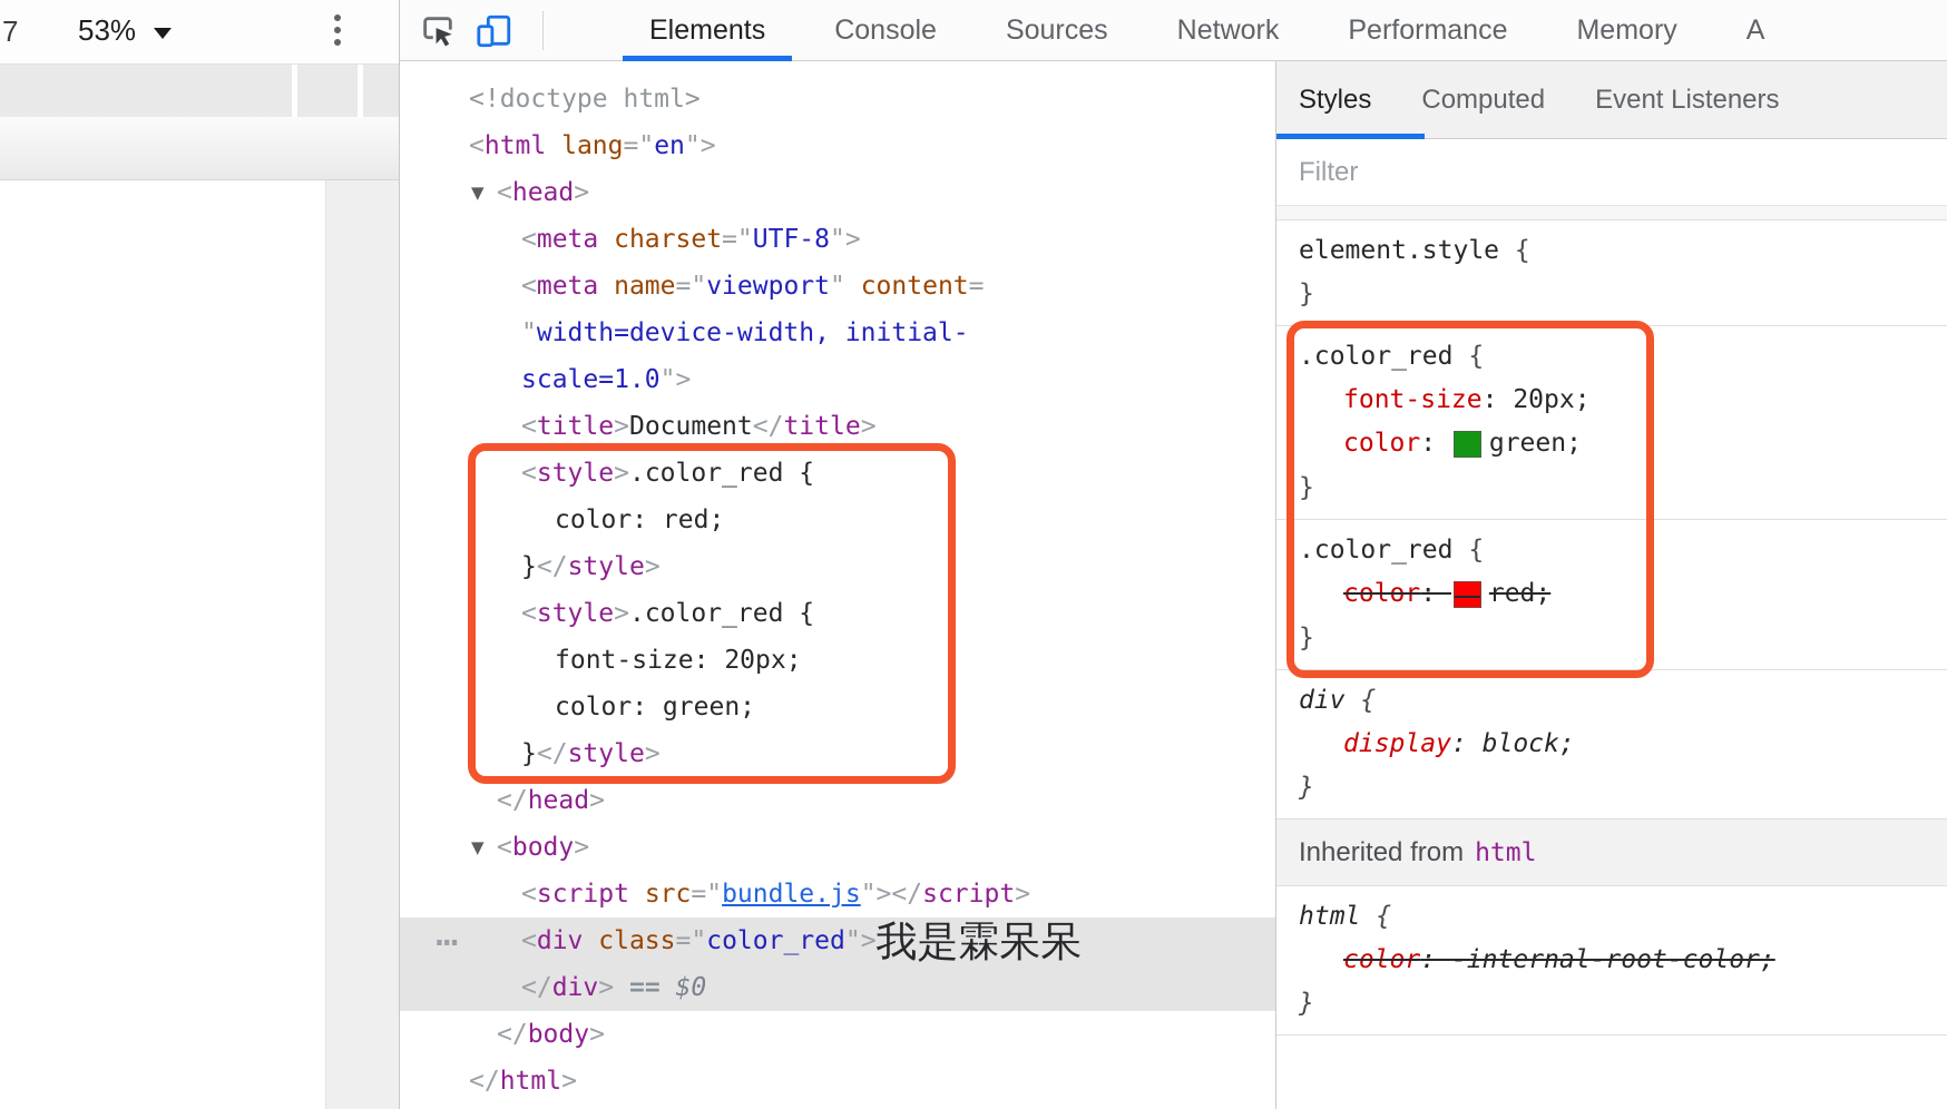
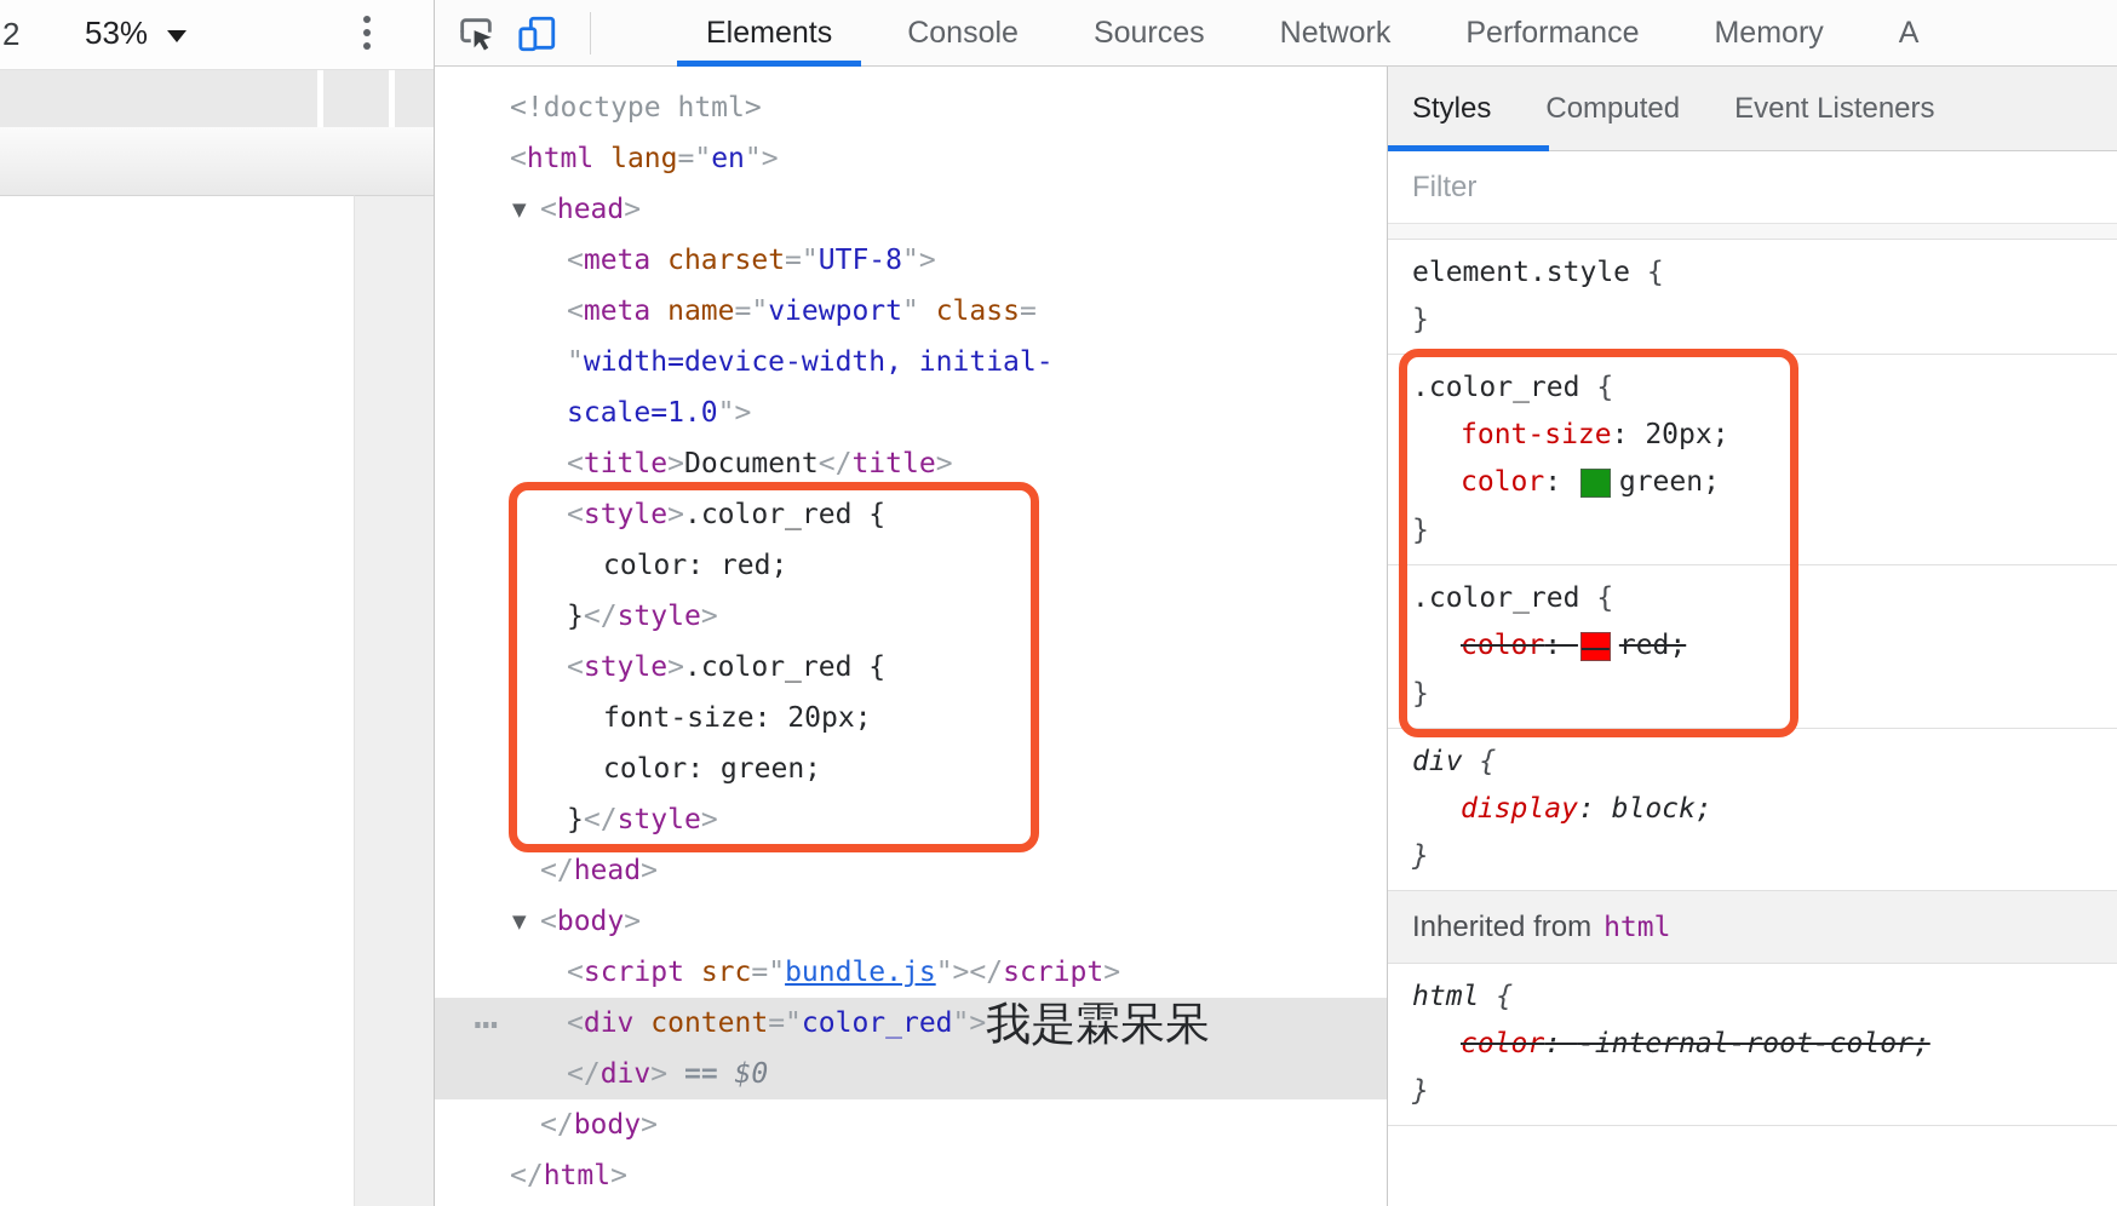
- 7
+ 2
  53%
  Elements
  Console
  Sources
  Network
  Performance
  Memory
  A
  <!doctype html>
  <html lang="en">
  ▼
  <head>
  <meta charset="UTF-8">
- <meta name="viewport" content=
+ <meta name="viewport" class=
  "width=device-width, initial-
  scale=1.0">
  <title>Document</title>
  <style>.color_red {
  color: red;
  }</style>
  <style>.color_red {
  font-size: 20px;
  color: green;
  }</style>
  </head>
  ▼
  <body>
  <script src="bundle.js"></script>
  …
- <div class="color_red">我是霖呆呆
+ <div content="color_red">我是霖呆呆
  </div> == $0
  </body>
  </html>
  Styles
  Computed
  Event Listeners
  Filter
  element.style {
  }
  .color_red {
  font-size: 20px;
  color: green;
  }
  .color_red {
  color: red;
  }
  div {
  display: block;
  }
  Inherited from
  html
  html {
  color: -internal-root-color;
  }
